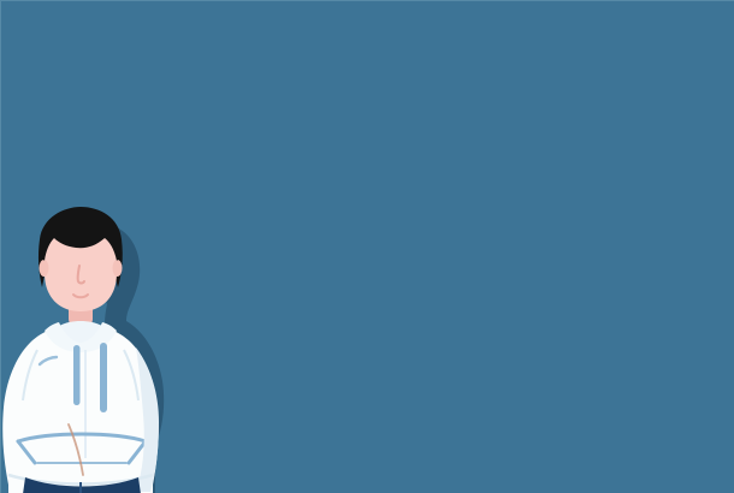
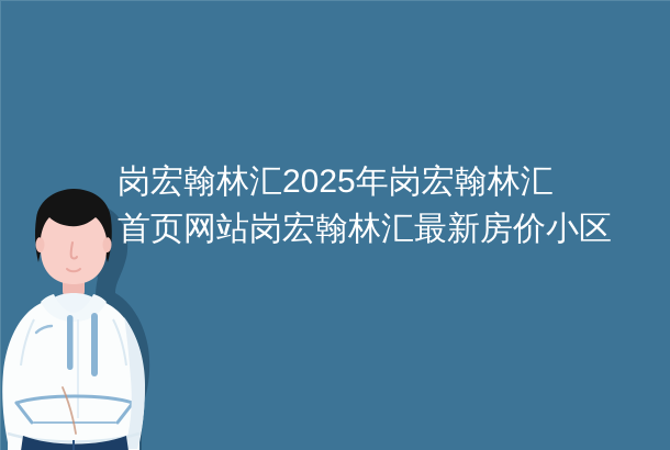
+ 岗宏翰林汇2025年岗宏翰林汇
+ 首页网站岗宏翰林汇最新房价小区
